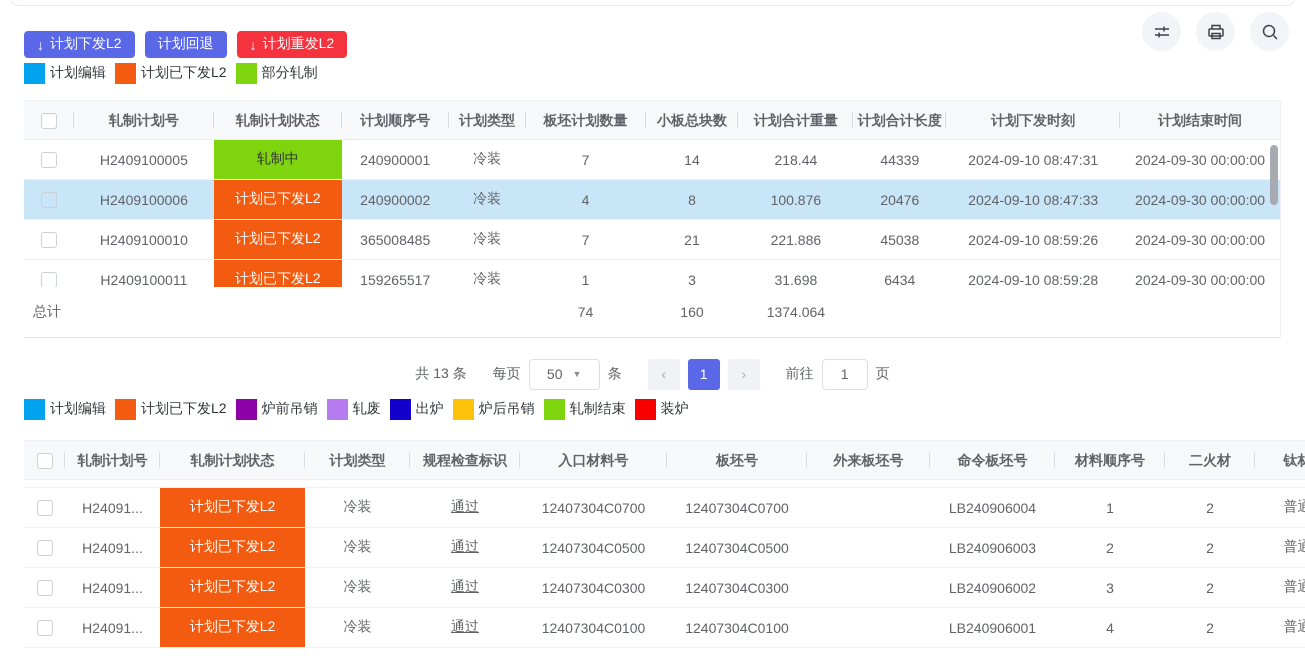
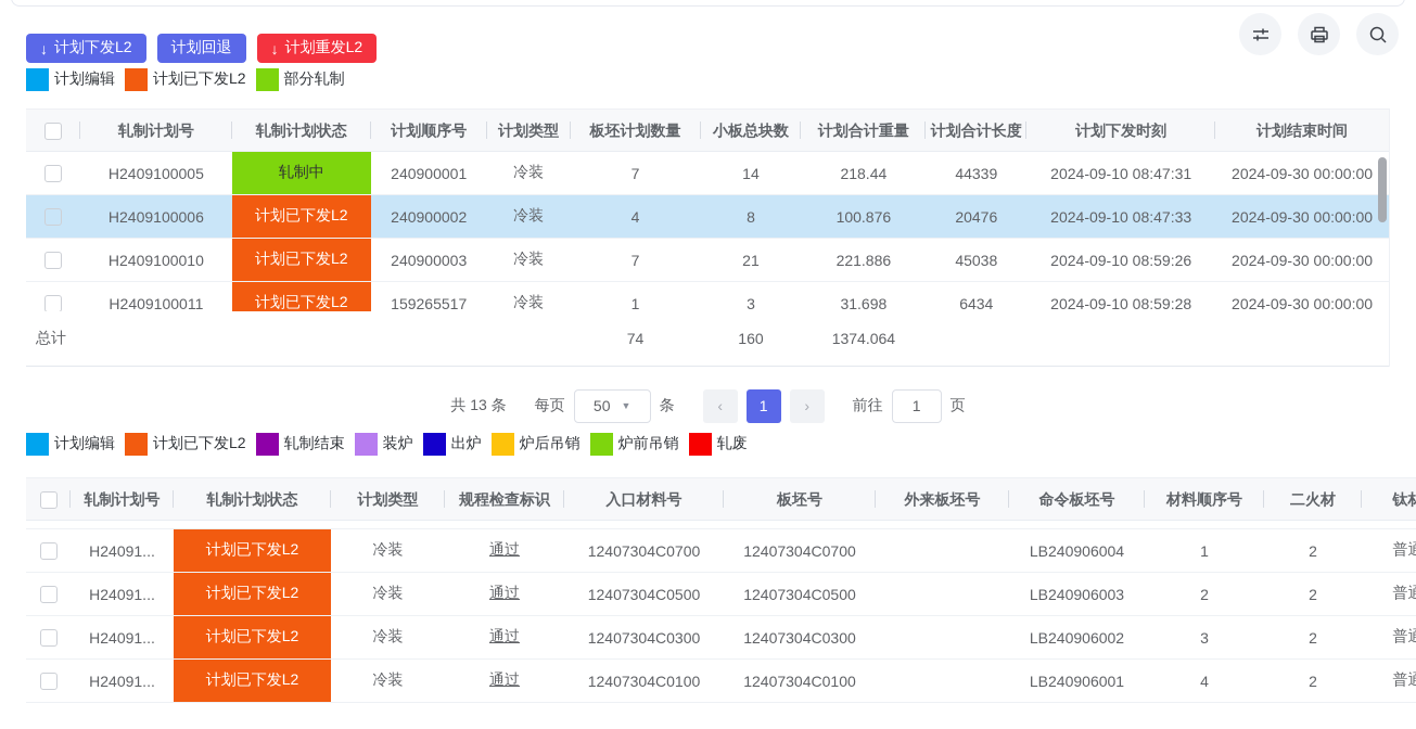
  ↓
  计划下发L2
  计划回退
  ↓
  计划重发L2
  计划编辑
  计划已下发L2
  部分轧制
  轧制计划号
  轧制计划状态
  计划顺序号
  计划类型
  板坯计划数量
  小板总块数
  计划合计重量
  计划合计长度
  计划下发时刻
  计划结束时间
  H2409100005
  轧制中
  240900001
  冷装
  7
  14
  218.44
  44339
  2024-09-10 08:47:31
  2024-09-30 00:00:00
  H2409100006
  计划已下发L2
  240900002
  冷装
  4
  8
  100.876
  20476
  2024-09-10 08:47:33
  2024-09-30 00:00:00
  H2409100010
  计划已下发L2
- 365008485
+ 240900003
  冷装
  7
  21
  221.886
  45038
  2024-09-10 08:59:26
  2024-09-30 00:00:00
  H2409100011
  计划已下发L2
  159265517
  冷装
  1
  3
  31.698
  6434
  2024-09-10 08:59:28
  2024-09-30 00:00:00
  总计
  74
  160
  1374.064
  共 13 条
  每页
  50
  ▼
  条
  ‹
  1
  ›
  前往
  1
  页
  计划编辑
  计划已下发L2
- 炉前吊销
+ 轧制结束
- 轧废
+ 装炉
  出炉
  炉后吊销
- 轧制结束
+ 炉前吊销
- 装炉
+ 轧废
  轧制计划号
  轧制计划状态
  计划类型
  规程检查标识
  入口材料号
  板坯号
  外来板坯号
  命令板坯号
  材料顺序号
  二火材
  H24091...
  计划已下发L2
  冷装
  通过
  12407304C0700
  12407304C0700
  LB240906004
  1
  2
  H24091...
  计划已下发L2
  冷装
  通过
  12407304C0500
  12407304C0500
  LB240906003
  2
  2
  H24091...
  计划已下发L2
  冷装
  通过
  12407304C0300
  12407304C0300
  LB240906002
  3
  2
  H24091...
  计划已下发L2
  冷装
  通过
  12407304C0100
  12407304C0100
  LB240906001
  4
  2
